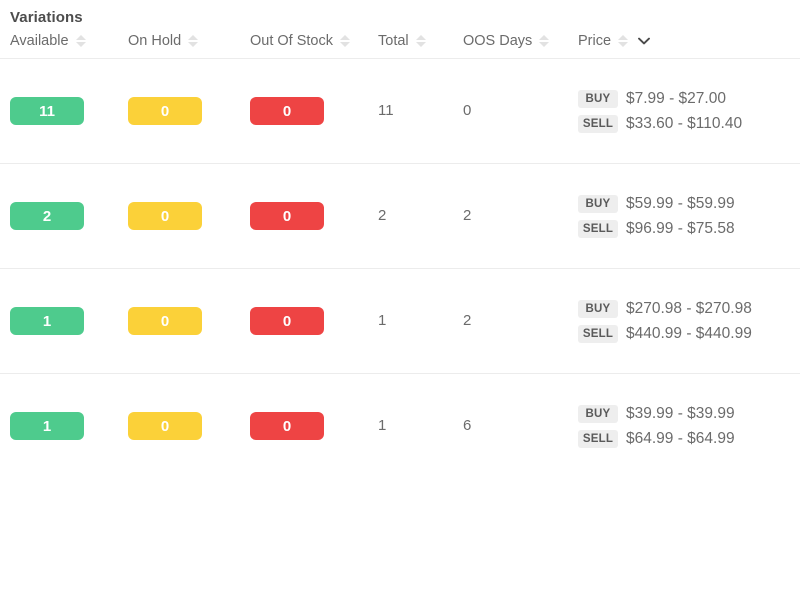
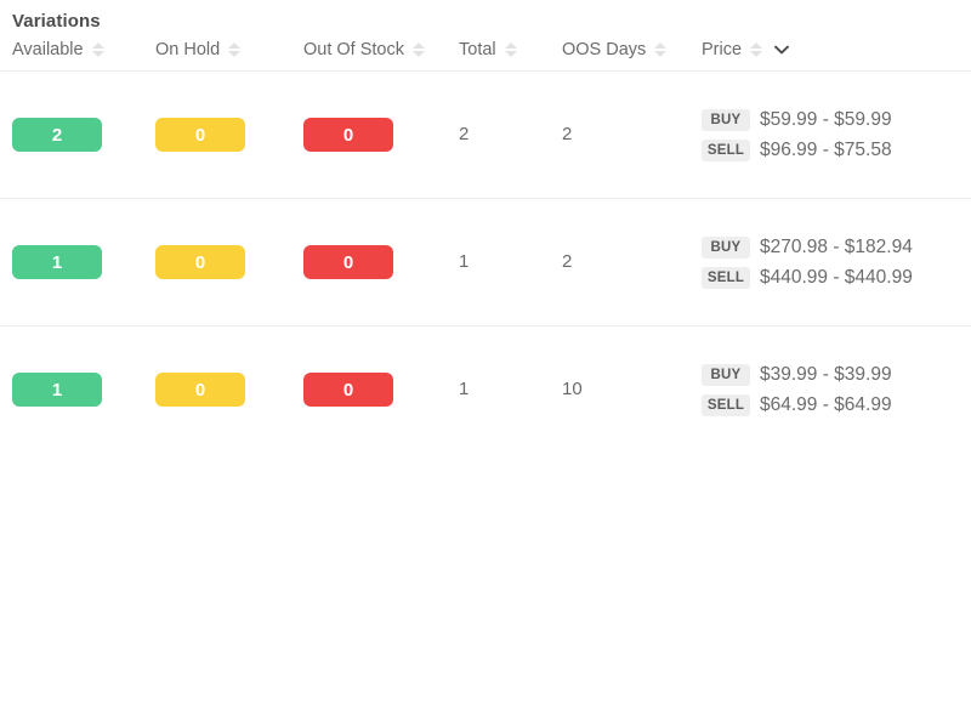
  Variations
  Available	On Hold	Out Of Stock	Total	OOS Days	Price
- 11	0	0	11	0	BUY $7.99 - $27.00 SELL $33.60 - $110.40
  2	0	0	2	2	BUY $59.99 - $59.99 SELL $96.99 - $75.58
- 1	0	0	1	2	BUY $270.98 - $270.98 SELL $440.99 - $440.99
+ 1	0	0	1	2	BUY $270.98 - $182.94 SELL $440.99 - $440.99
- 1	0	0	1	6	BUY $39.99 - $39.99 SELL $64.99 - $64.99
+ 1	0	0	1	10	BUY $39.99 - $39.99 SELL $64.99 - $64.99
